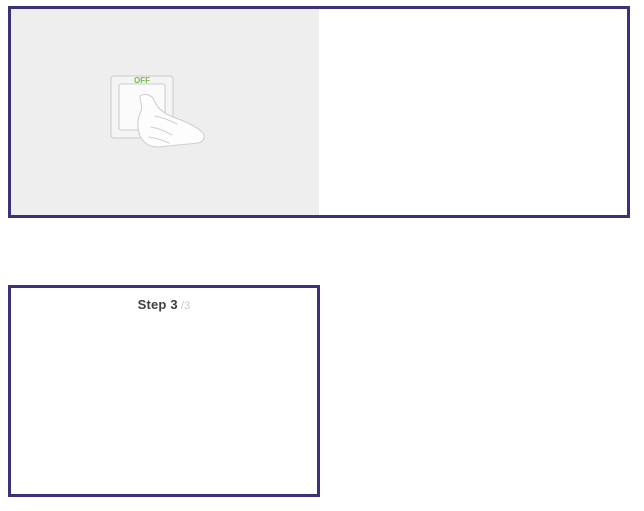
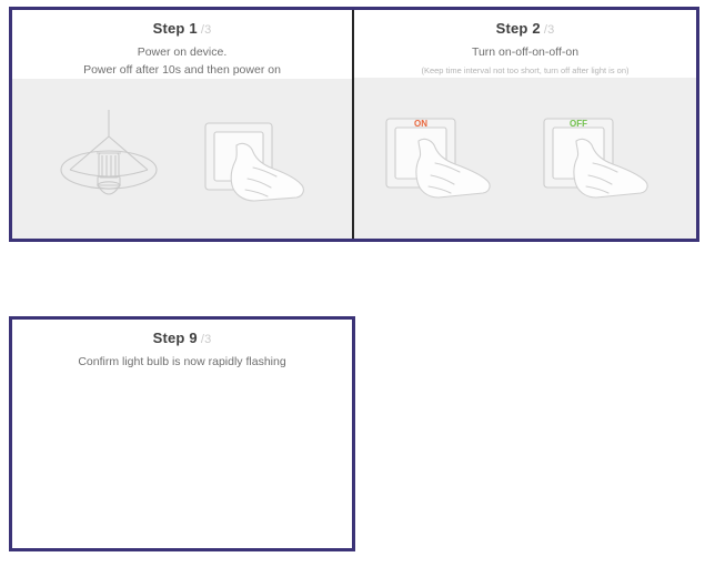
+ Step 1 /3
+ Power on device.
+ Power off after 10s and then power on
+ Step 2 /3
+ Turn on-off-on-off-on
+ (Keep time interval not too short, turn off after light is on)
+ ON
  OFF
- Step 3 /3
+ Step 9 /3
+ Confirm light bulb is now rapidly flashing
